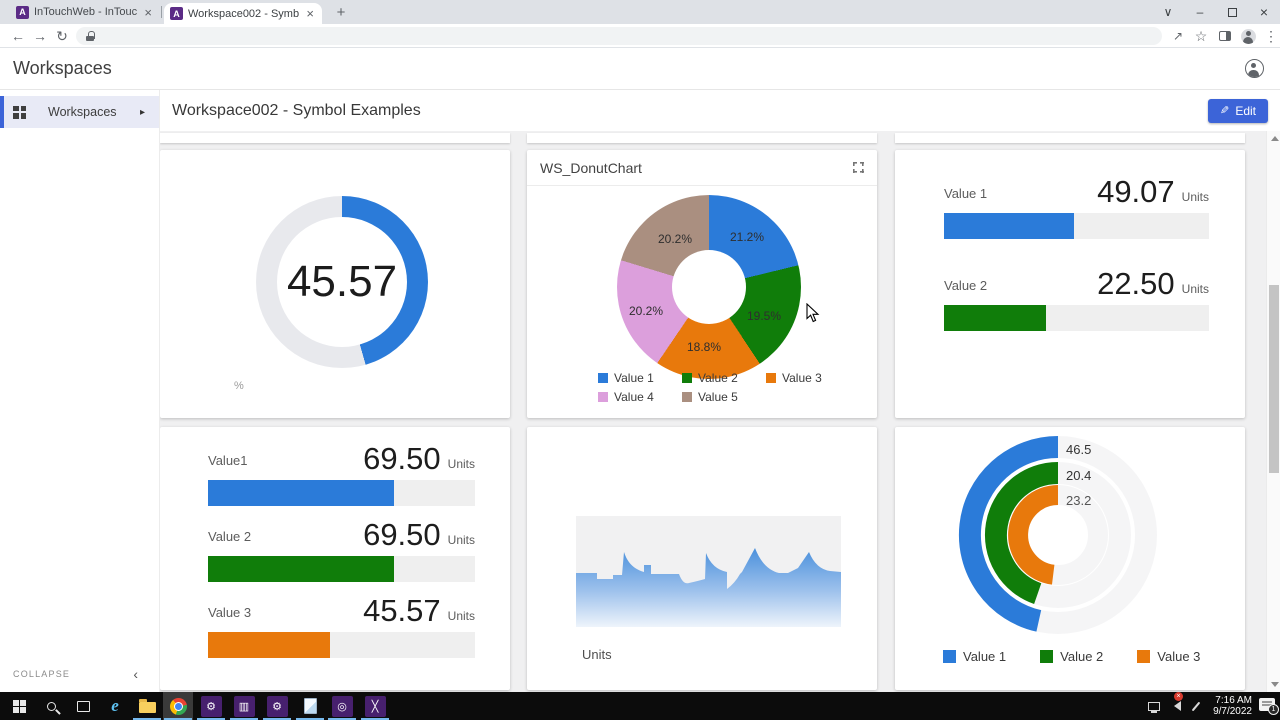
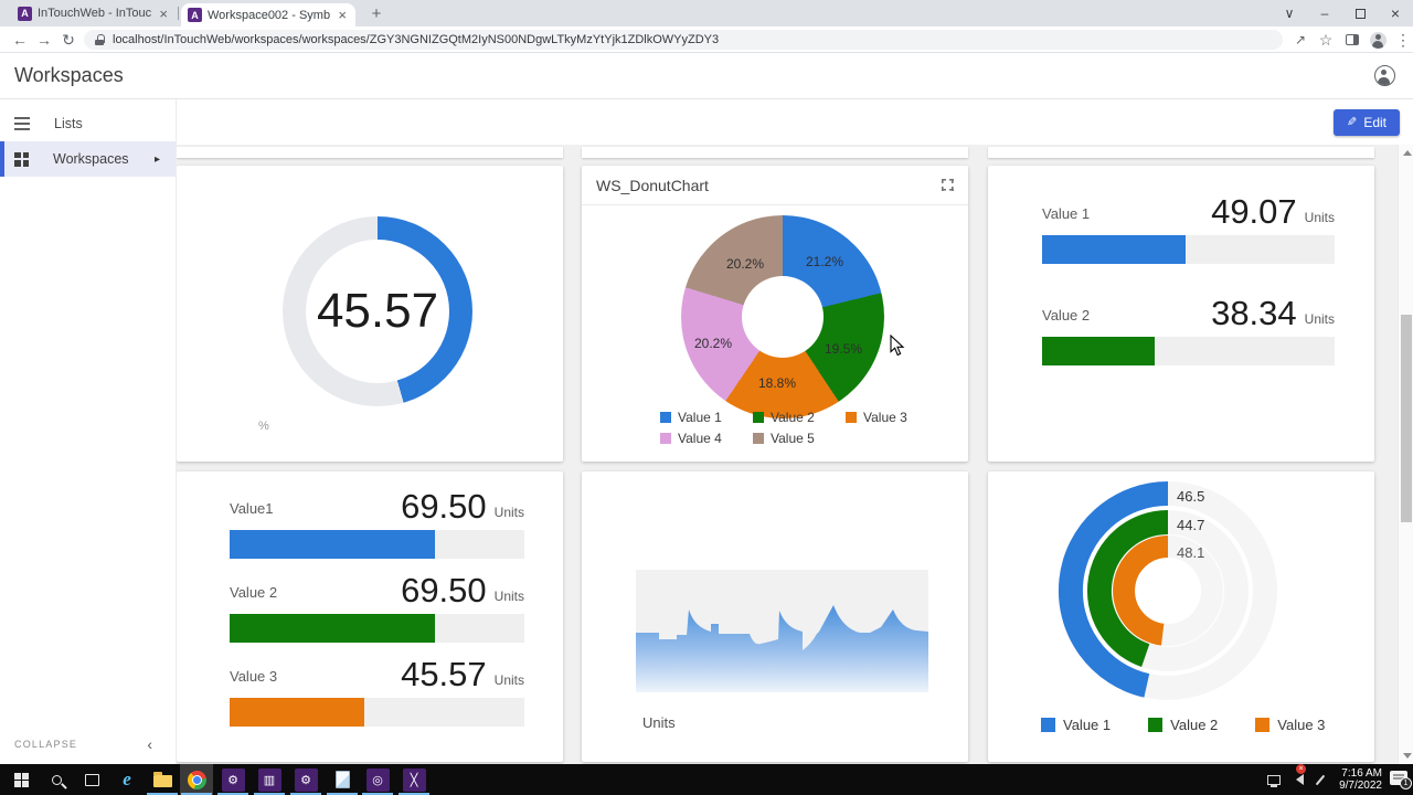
  A
  ×
  A
  ×
  +
  ∨
  –
  ×
  ←
  →
  ↻
+ localhost/InTouchWeb/workspaces/workspaces/ZGY3NGNIZGQtM2IyNS00NDgwLTkyMzYtYjk1ZDlkOWYyZDY3
  ↗
  ☆
  ⋮
  Workspaces
+ Lists
  Workspaces
  ▸
  COLLAPSE
  ‹
- Workspace002 - Symbol Examples
  Edit
  45.57
  %
  WS_DonutChart
  21.2%
  19.5%
  18.8%
  20.2%
  20.2%
  Value 1
  Value 2
  Value 3
  Value 4
  Value 5
  Value 1
  49.07
  Units
  Value 2
- 22.50
+ 38.34
  Units
  Value1
  69.50
  Units
  Value 2
  69.50
  Units
  Value 3
  45.57
  Units
  Units
  46.5
- 20.4
+ 44.7
- 23.2
+ 48.1
  Value 1
  Value 2
  Value 3
  e
  ⚙
  ▥
  ⚙
  ◎
  ╳
  7:16 AM
  9/7/2022
